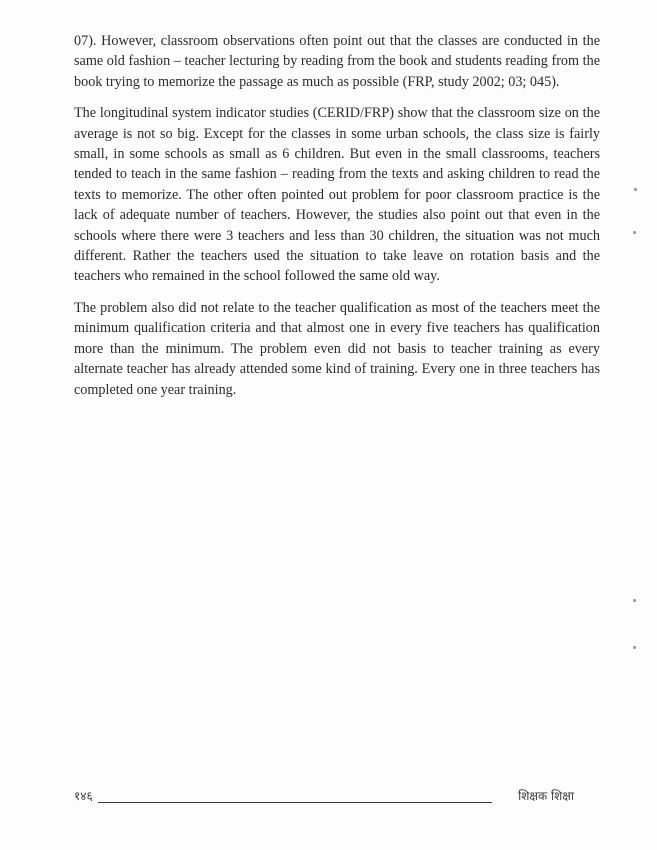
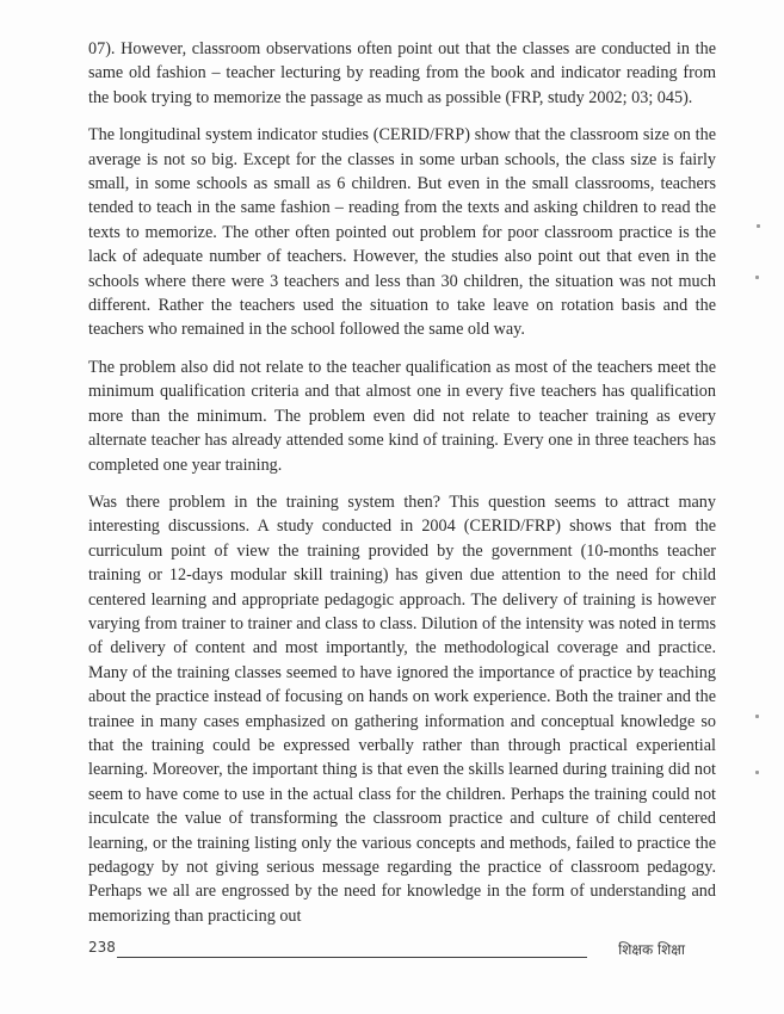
- 07). However, classroom observations often point out that the classes are conducted in the same old fashion – teacher lecturing by reading from the book and students reading from the book trying to memorize the passage as much as possible (FRP, study 2002; 03; 045).
+ 07). However, classroom observations often point out that the classes are conducted in the same old fashion – teacher lecturing by reading from the book and indicator reading from the book trying to memorize the passage as much as possible (FRP, study 2002; 03; 045).
  The longitudinal system indicator studies (CERID/FRP) show that the classroom size on the average is not so big. Except for the classes in some urban schools, the class size is fairly small, in some schools as small as 6 children. But even in the small classrooms, teachers tended to teach in the same fashion – reading from the texts and asking children to read the texts to memorize. The other often pointed out problem for poor classroom practice is the lack of adequate number of teachers. However, the studies also point out that even in the schools where there were 3 teachers and less than 30 children, the situation was not much different. Rather the teachers used the situation to take leave on rotation basis and the teachers who remained in the school followed the same old way.
- The problem also did not relate to the teacher qualification as most of the teachers meet the minimum qualification criteria and that almost one in every five teachers has qualification more than the minimum. The problem even did not basis to teacher training as every alternate teacher has already attended some kind of training. Every one in three teachers has completed one year training.
+ The problem also did not relate to the teacher qualification as most of the teachers meet the minimum qualification criteria and that almost one in every five teachers has qualification more than the minimum. The problem even did not relate to teacher training as every alternate teacher has already attended some kind of training. Every one in three teachers has completed one year training.
+ Was there problem in the training system then? This question seems to attract many interesting discussions. A study conducted in 2004 (CERID/FRP) shows that from the curriculum point of view the training provided by the government (10-months teacher training or 12-days modular skill training) has given due attention to the need for child centered learning and appropriate pedagogic approach. The delivery of training is however varying from trainer to trainer and class to class. Dilution of the intensity was noted in terms of delivery of content and most importantly, the methodological coverage and practice. Many of the training classes seemed to have ignored the importance of practice by teaching about the practice instead of focusing on hands on work experience. Both the trainer and the trainee in many cases emphasized on gathering information and conceptual knowledge so that the training could be expressed verbally rather than through practical experiential learning. Moreover, the important thing is that even the skills learned during training did not seem to have come to use in the actual class for the children. Perhaps the training could not inculcate the value of transforming the classroom practice and culture of child centered learning, or the training listing only the various concepts and methods, failed to practice the pedagogy by not giving serious message regarding the practice of classroom pedagogy. Perhaps we all are engrossed by the need for knowledge in the form of understanding and memorizing than practicing out
- १४६
+ 238
  शिक्षक शिक्षा
